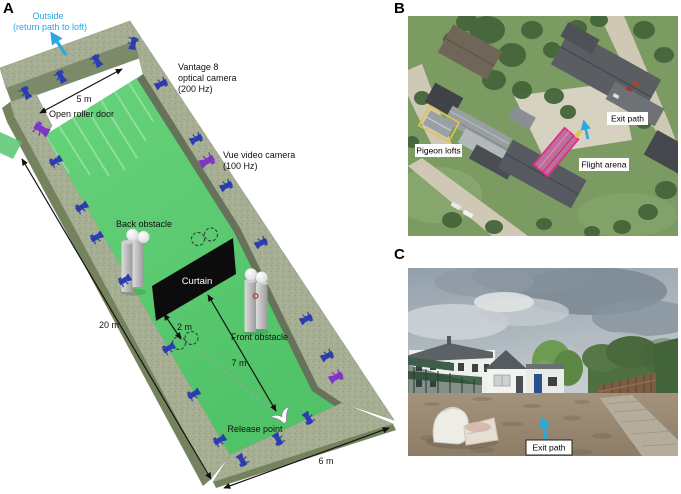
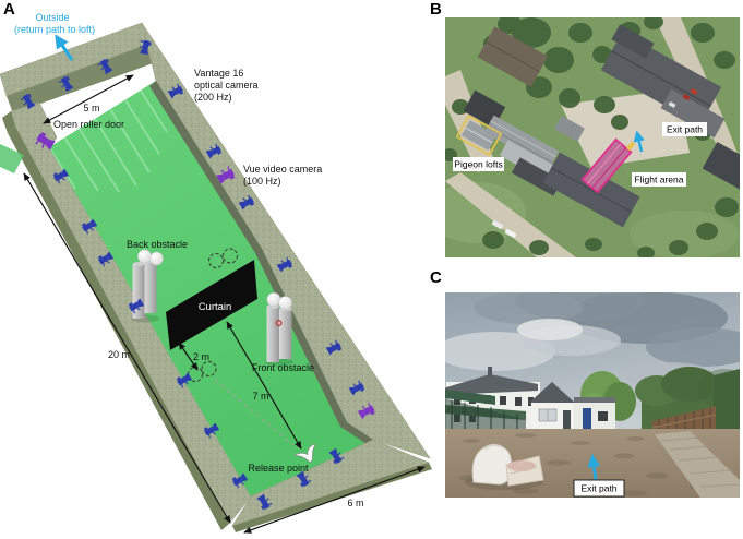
  A
  B
  C
  Curtain
  Outside
  (return path to loft)
- Vantage 8
+ Vantage 16
  optical camera
  (200 Hz)
  Vue video camera
  (100 Hz)
  Open roller door
  5 m
  20 m
  6 m
  2 m
  7 m
  Back obstacle
  Front obstacle
  Release point
  Pigeon lofts
  Exit path
  Flight arena
  Exit path
